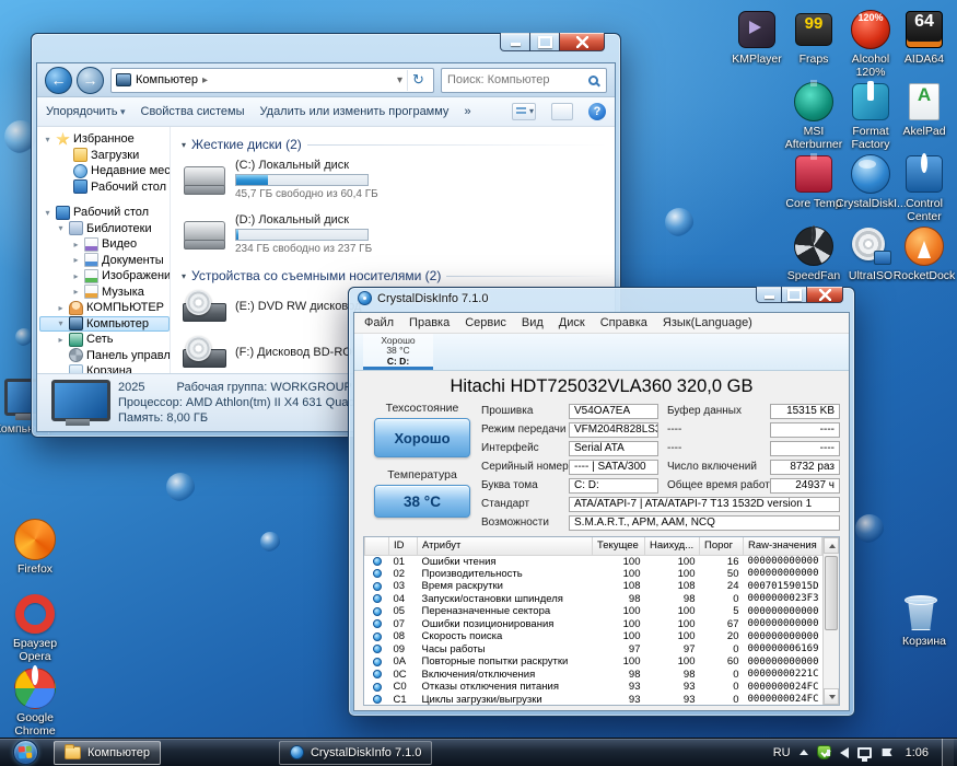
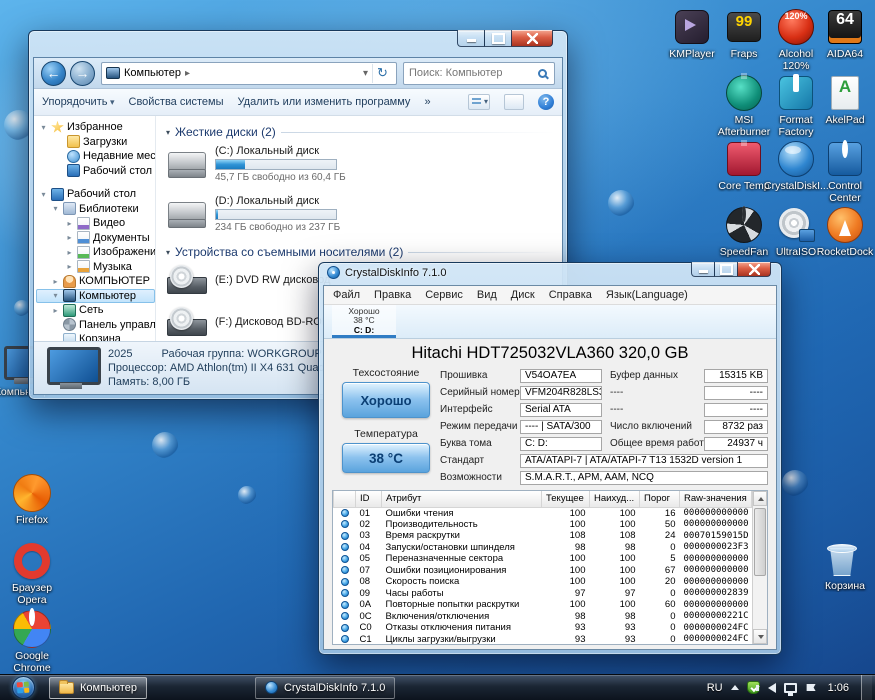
  KMPlayer
  99
  Fraps
  120%
  Alcohol 120%
  64
  AIDA64
  MSI Afterburner
  Format Factory
  A
  AkelPad
  Core Temp
  CrystalDiskI...
  Control Center
  SpeedFan
  UltraISO
  RocketDock
  Корзина
  Firefox
  Браузер Opera
  Google Chrome
  Компьютер
  Поиск: Компьютер
  Упорядочить
  Свойства системы
  Удалить или изменить программу
  »
  ▾
  Избранное
  Загрузки
  Недавние мес
  Рабочий стол
  ▾
  Рабочий стол
  ▾
  Библиотеки
  ▸
  Видео
  ▸
  Документы
  ▸
  Изображени
  ▸
  Музыка
  ▸
  КОМПЬЮТЕР
  ▾
  Компьютер
  ▸
  Сеть
  Панель управл
  Корзина
  ▾
  Жесткие диски (2)
  (C:) Локальный диск
  45,7 ГБ свободно из 60,4 ГБ
  (D:) Локальный диск
  234 ГБ свободно из 237 ГБ
  ▾
  Устройства со съемными носителями (2)
  (E:) DVD RW дисков
  (F:) Дисковод BD-R
  2025 Рабочая группа: WORKGROU
  Процессор: AMD Athlon(tm) II X4 631 Qua
  Память: 8,00 ГБ
  CrystalDiskInfo 7.1.0
  Файл
  Правка
  Сервис
  Вид
  Диск
  Справка
  Язык(Language)
  Хорошо
  38 °C
  C: D:
  Hitachi HDT725032VLA360 320,0 GB
  Техсостояние
  Хорошо
  Температура
  38 °C
  Прошивка
  V54OA7EA
- Режим передачи
+ Серийный номер
  VFM204R828LS3
  Интерфейс
  Serial ATA
- Серийный номер
+ Режим передачи
  ---- | SATA/300
  Буква тома
  C: D:
  Буфер данных
  15315 KB
  ----
  ----
  ----
  ----
  Число включений
  8732 раз
  Общее время работ
  24937 ч
  Стандарт
  ATA/ATAPI-7 | ATA/ATAPI-7 T13 1532D version 1
  Возможности
  S.M.A.R.T., APM, AAM, NCQ
  	ID	Атрибут	Текущее	Наихуд...	Порог	Raw-значения
  	01	Ошибки чтения	100	100	16	000000000000
  	02	Производительность	100	100	50	000000000000
  	03	Время раскрутки	108	108	24	00070159015D
  	04	Запуски/остановки шпинделя	98	98	0	0000000023F3
  	05	Переназначенные сектора	100	100	5	000000000000
  	07	Ошибки позиционирования	100	100	67	000000000000
  	08	Скорость поиска	100	100	20	000000000000
- 	09	Часы работы	97	97	0	000000006169
+ 	09	Часы работы	97	97	0	000000002839
  	0A	Повторные попытки раскрутки	100	100	60	000000000000
  	0C	Включения/отключения	98	98	0	00000000221C
  	C0	Отказы отключения питания	93	93	0	0000000024FC
  	C1	Циклы загрузки/выгрузки	93	93	0	0000000024FC
  Компьютер
  CrystalDiskInfo 7.1.0
  RU
  1:06
